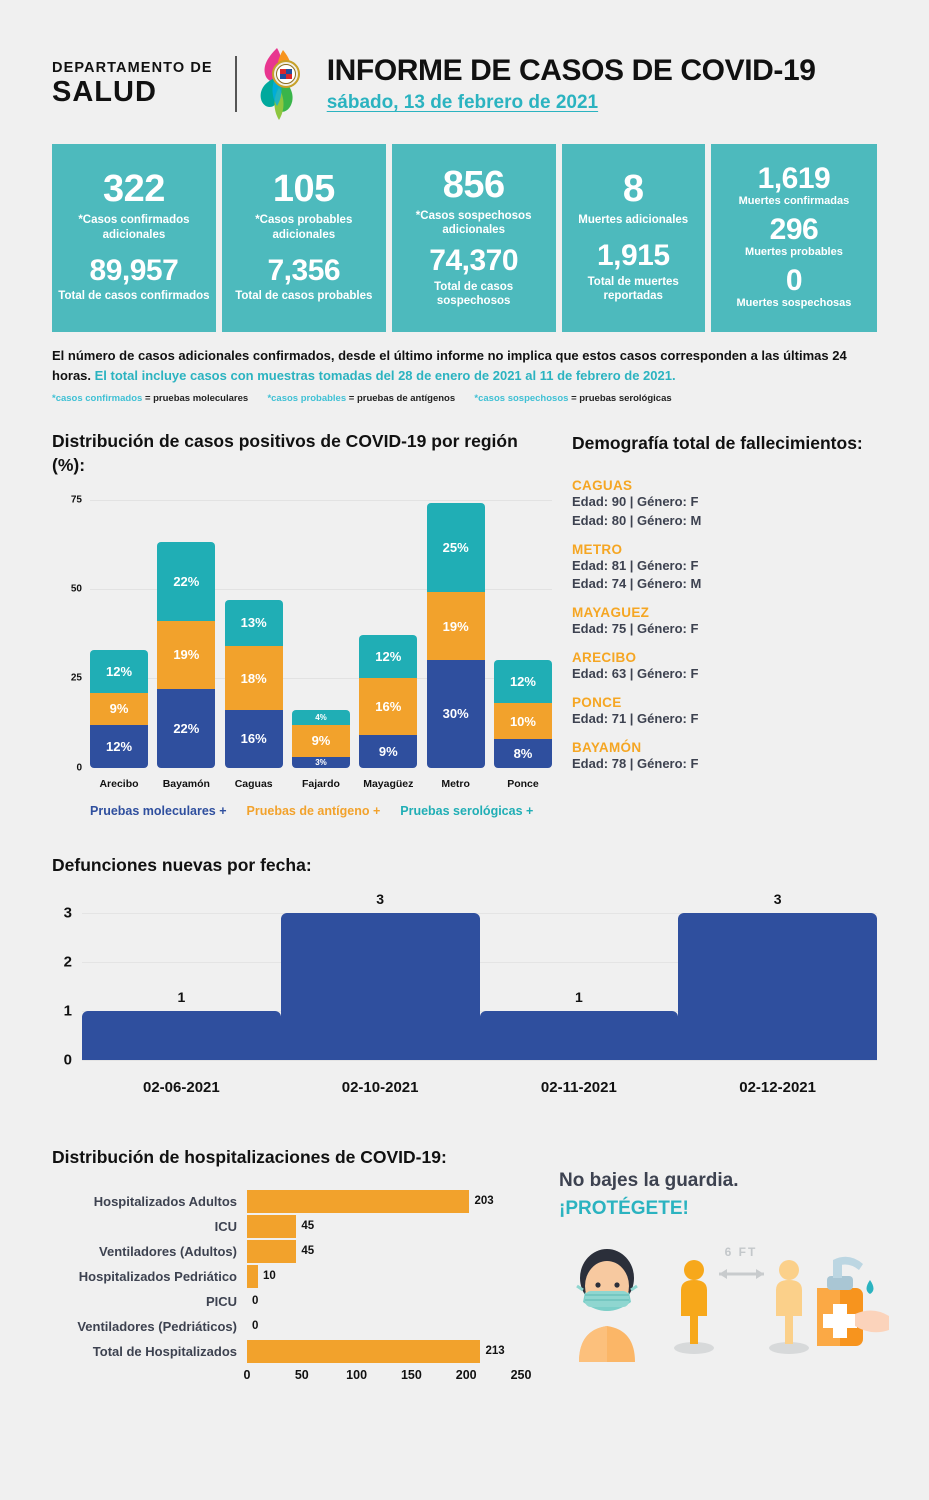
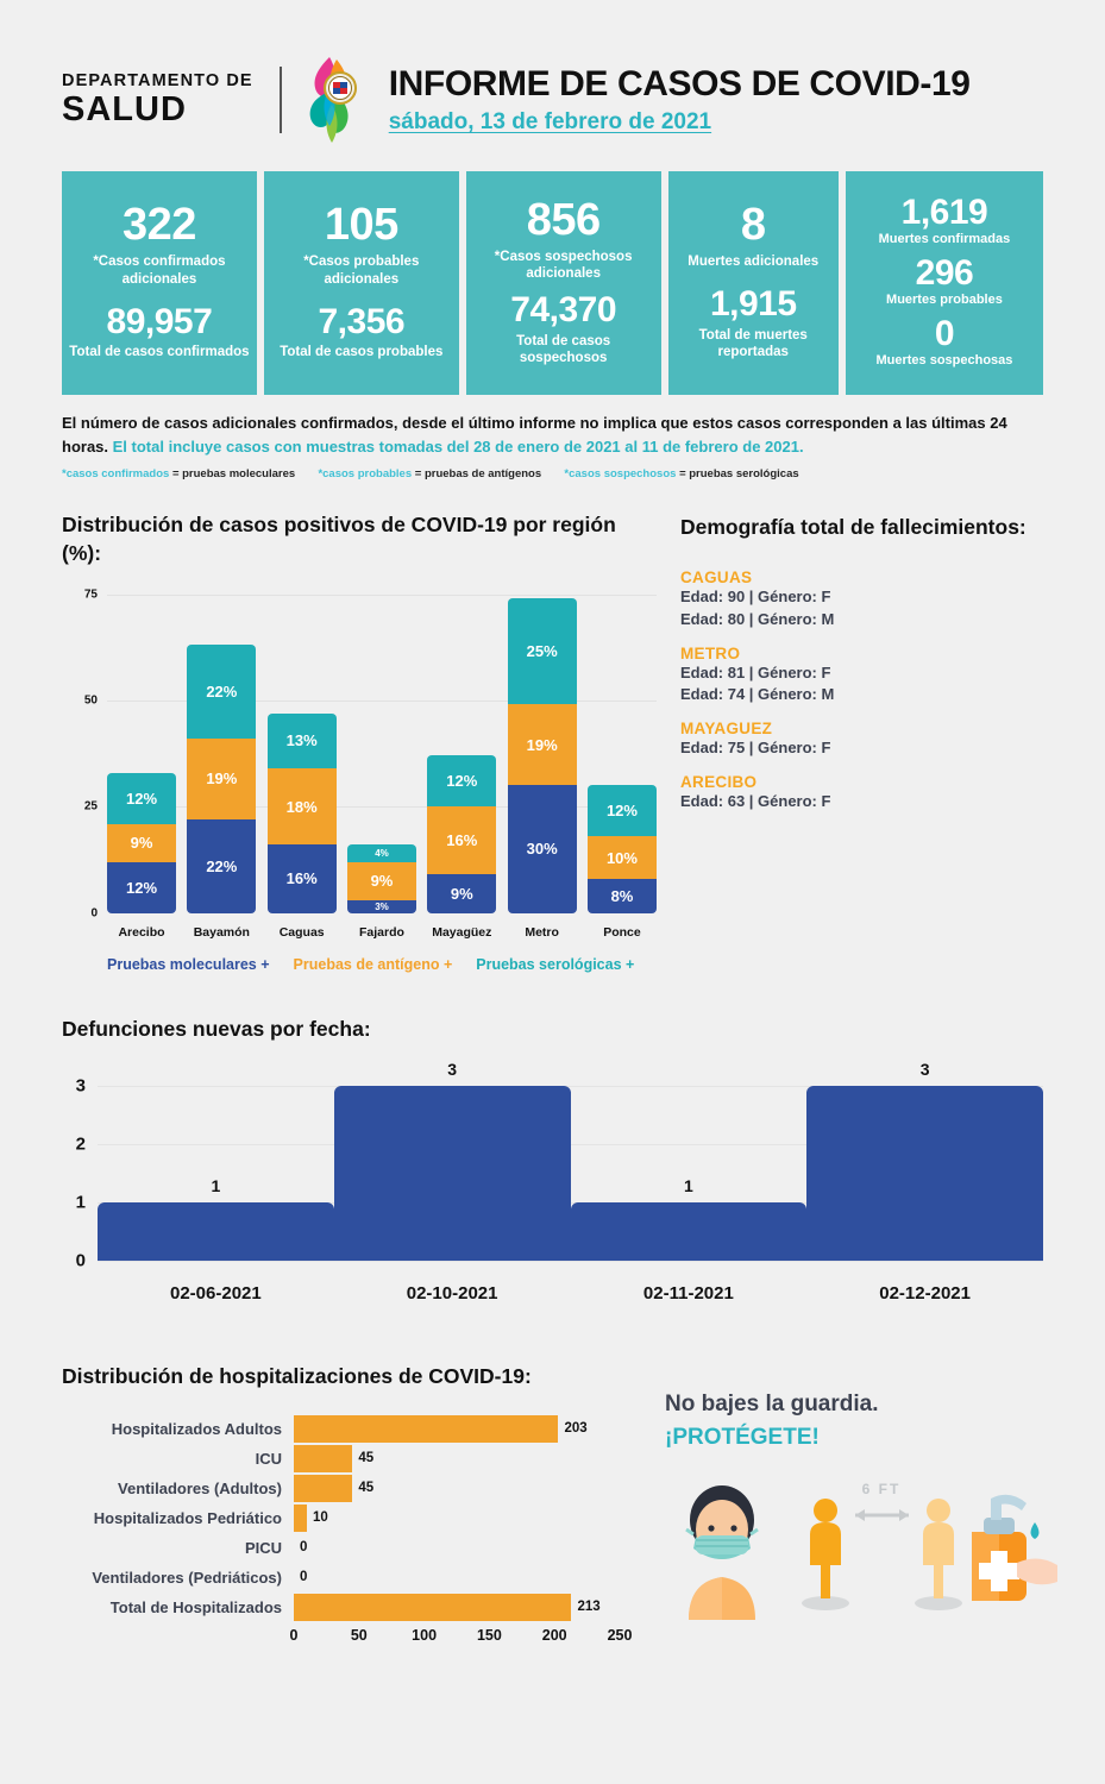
  DEPARTAMENTO DE
  SALUD
  INFORME DE CASOS DE COVID-19
  sábado, 13 de febrero de 2021
  322
  *Casos confirmados adicionales
  89,957
  Total de casos confirmados
  105
  *Casos probables adicionales
  7,356
  Total de casos probables
  856
  *Casos sospechosos adicionales
  74,370
  Total de casos sospechosos
  8
  Muertes adicionales
  1,915
  Total de muertes reportadas
  1,619
  Muertes confirmadas
  296
  Muertes probables
  0
  Muertes sospechosas
  El número de casos adicionales confirmados, desde el último informe no implica que estos casos corresponden a las últimas 24 horas. El total incluye casos con muestras tomadas del 28 de enero de 2021 al 11 de febrero de 2021.
  *casos confirmados = pruebas moleculares *casos probables = pruebas de antígenos *casos sospechosos = pruebas serológicas
  Distribución de casos positivos de COVID-19 por región (%):
  0
  25
  50
  75
  12%
  9%
  12%
  22%
  19%
  22%
  16%
  18%
  13%
  3%
  9%
  4%
  9%
  16%
  12%
  30%
  19%
  25%
  8%
  10%
  12%
  Arecibo
  Bayamón
  Caguas
  Fajardo
  Mayagüez
  Metro
  Ponce
  Pruebas moleculares +
  Pruebas de antígeno +
  Pruebas serológicas +
  Demografía total de fallecimientos:
  CAGUAS
  Edad: 90 | Género: F
  Edad: 80 | Género: M
  METRO
  Edad: 81 | Género: F
  Edad: 74 | Género: M
  MAYAGUEZ
  Edad: 75 | Género: F
  ARECIBO
  Edad: 63 | Género: F
- PONCE
- Edad: 71 | Género: F
- BAYAMÓN
- Edad: 78 | Género: F
  Defunciones nuevas por fecha:
  0
  1
  2
  3
  1
  3
  1
  3
  02-06-2021
  02-10-2021
  02-11-2021
  02-12-2021
  Distribución de hospitalizaciones de COVID-19:
  Hospitalizados Adultos
  203
  ICU
  45
  Ventiladores (Adultos)
  45
  Hospitalizados Pedriático
  10
  PICU
  0
  Ventiladores (Pedriáticos)
  0
  Total de Hospitalizados
  213
  0
  50
  100
  150
  200
  250
  No bajes la guardia.
  ¡PROTÉGETE!
  6 FT
